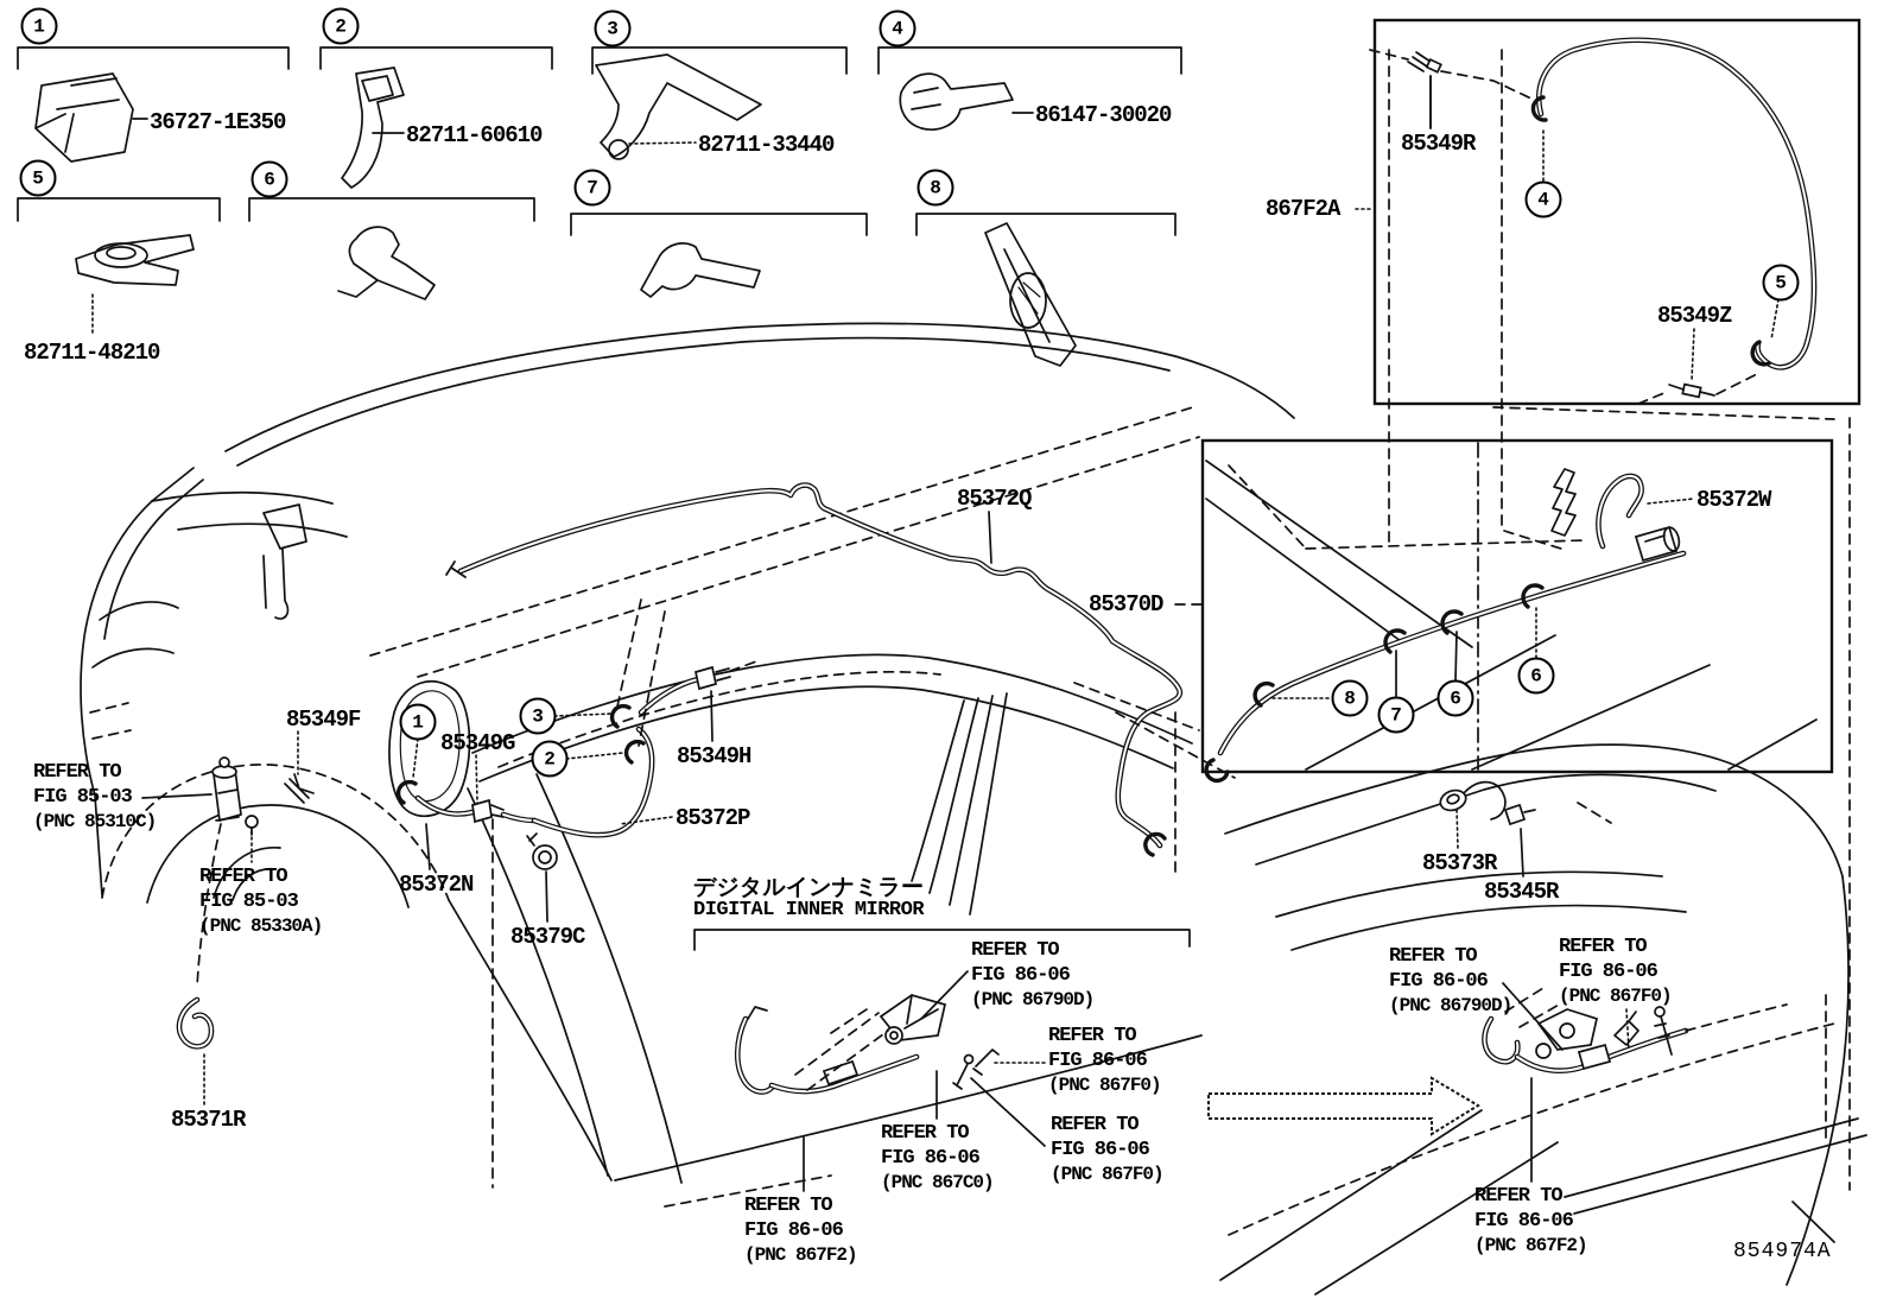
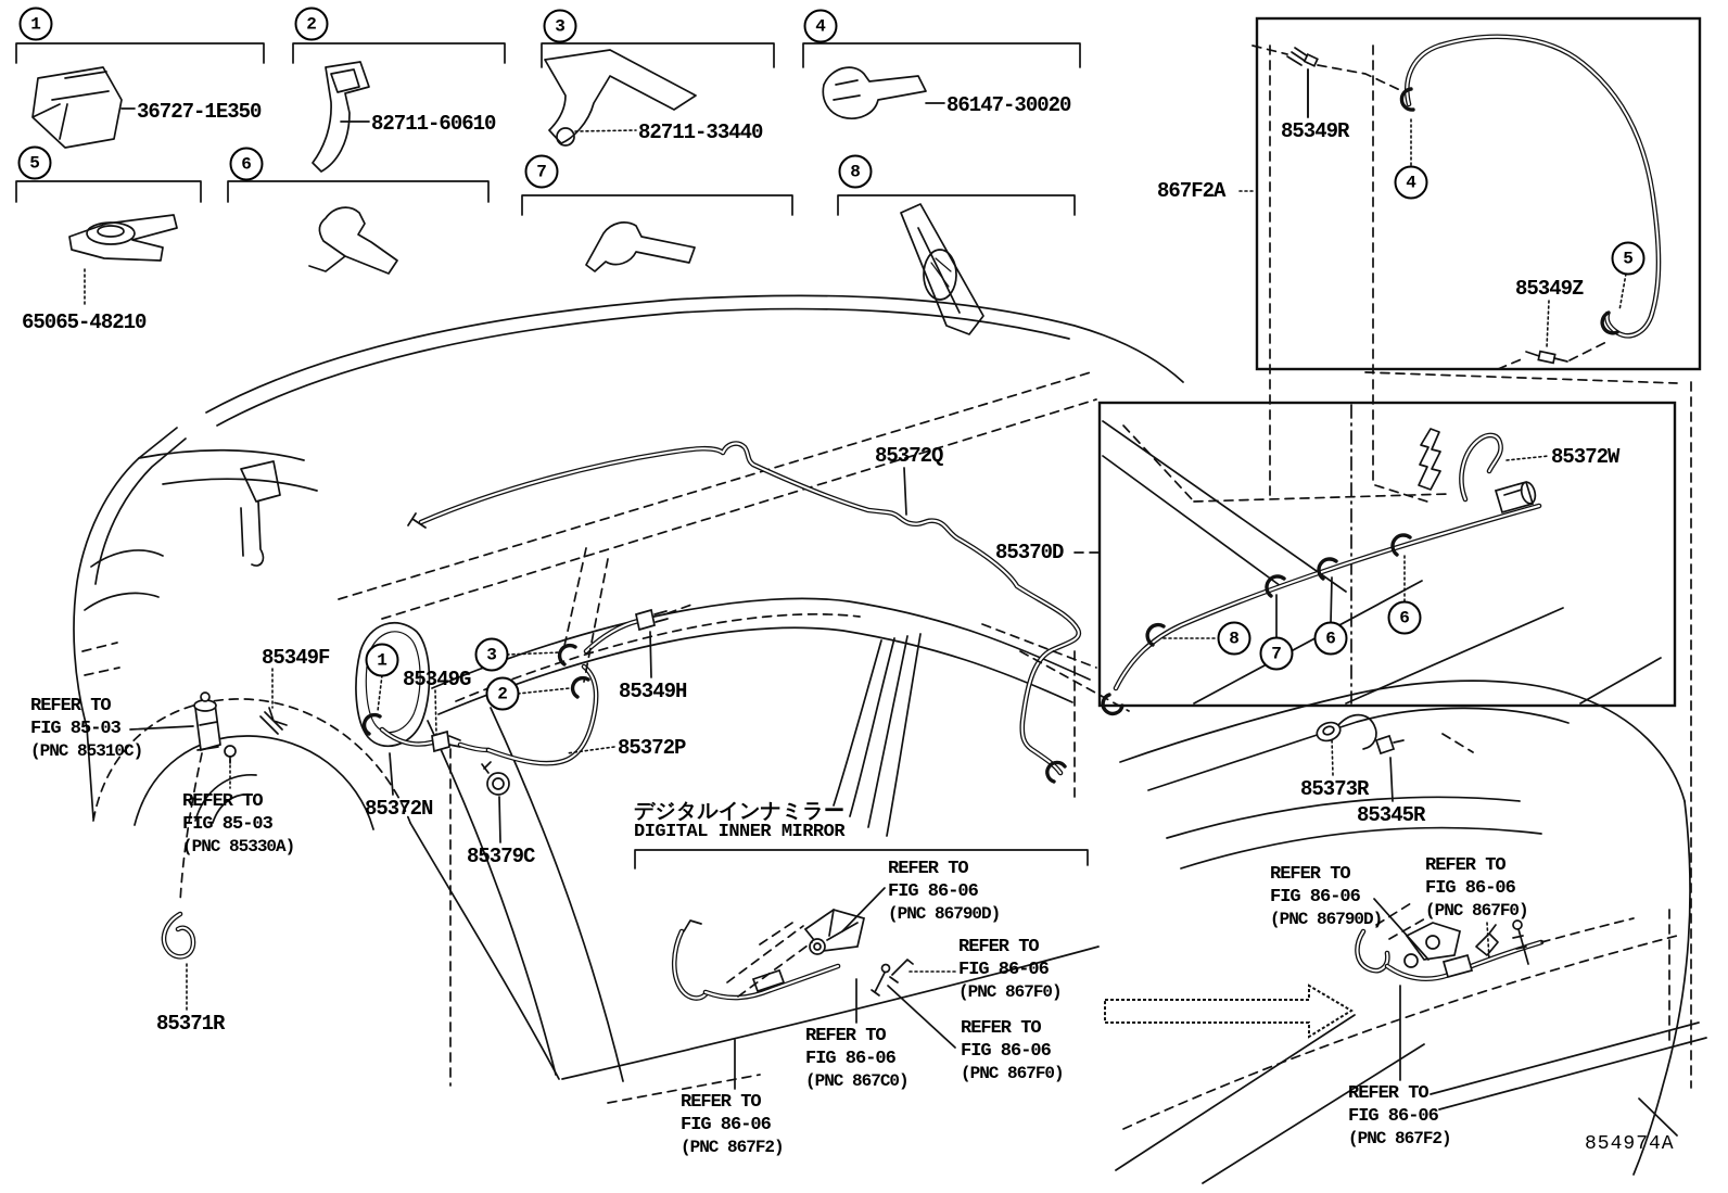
  1
  36727-1E350
  2
  82711-60610
  3
  82711-33440
  4
  86147-30020
  5
- 82711-48210
+ 65065-48210
  6
  7
  8
  85349R
  867F2A
  85349Z
  85372W
  85372Q
  85370D
  85349F
  85349G
  85349H
  85372P
  85372N
  85379C
  85371R
  85373R
  85345R
  REFER TO
  FIG 85-03
  (PNC 85310C)
  REFER TO
  FIG 85-03
  (PNC 85330A)
  REFER TO
  FIG 86-06
  (PNC 86790D)
  REFER TO
  FIG 86-06
  (PNC 867F0)
  REFER TO
  FIG 86-06
  (PNC 867F0)
  REFER TO
  FIG 86-06
  (PNC 867C0)
  REFER TO
  FIG 86-06
  (PNC 867F2)
  REFER TO
  FIG 86-06
  (PNC 86790D)
  REFER TO
  FIG 86-06
  (PNC 867F0)
  REFER TO
  FIG 86-06
  (PNC 867F2)
  1
  2
  3
  4
  5
  8
  7
  6
  6
  デジタルインナミラー
  DIGITAL INNER MIRROR
  854974A
